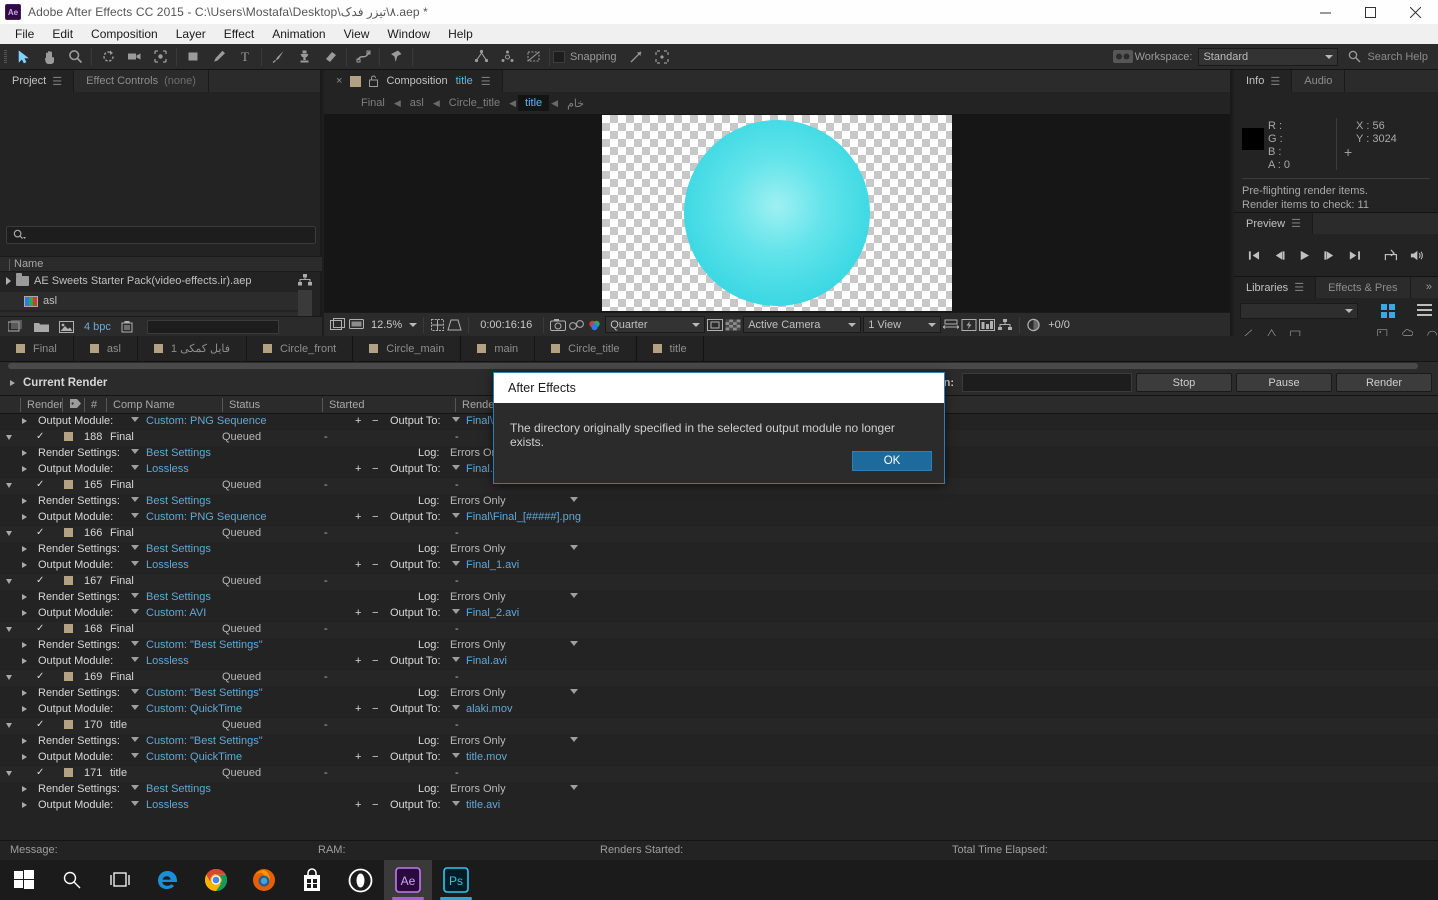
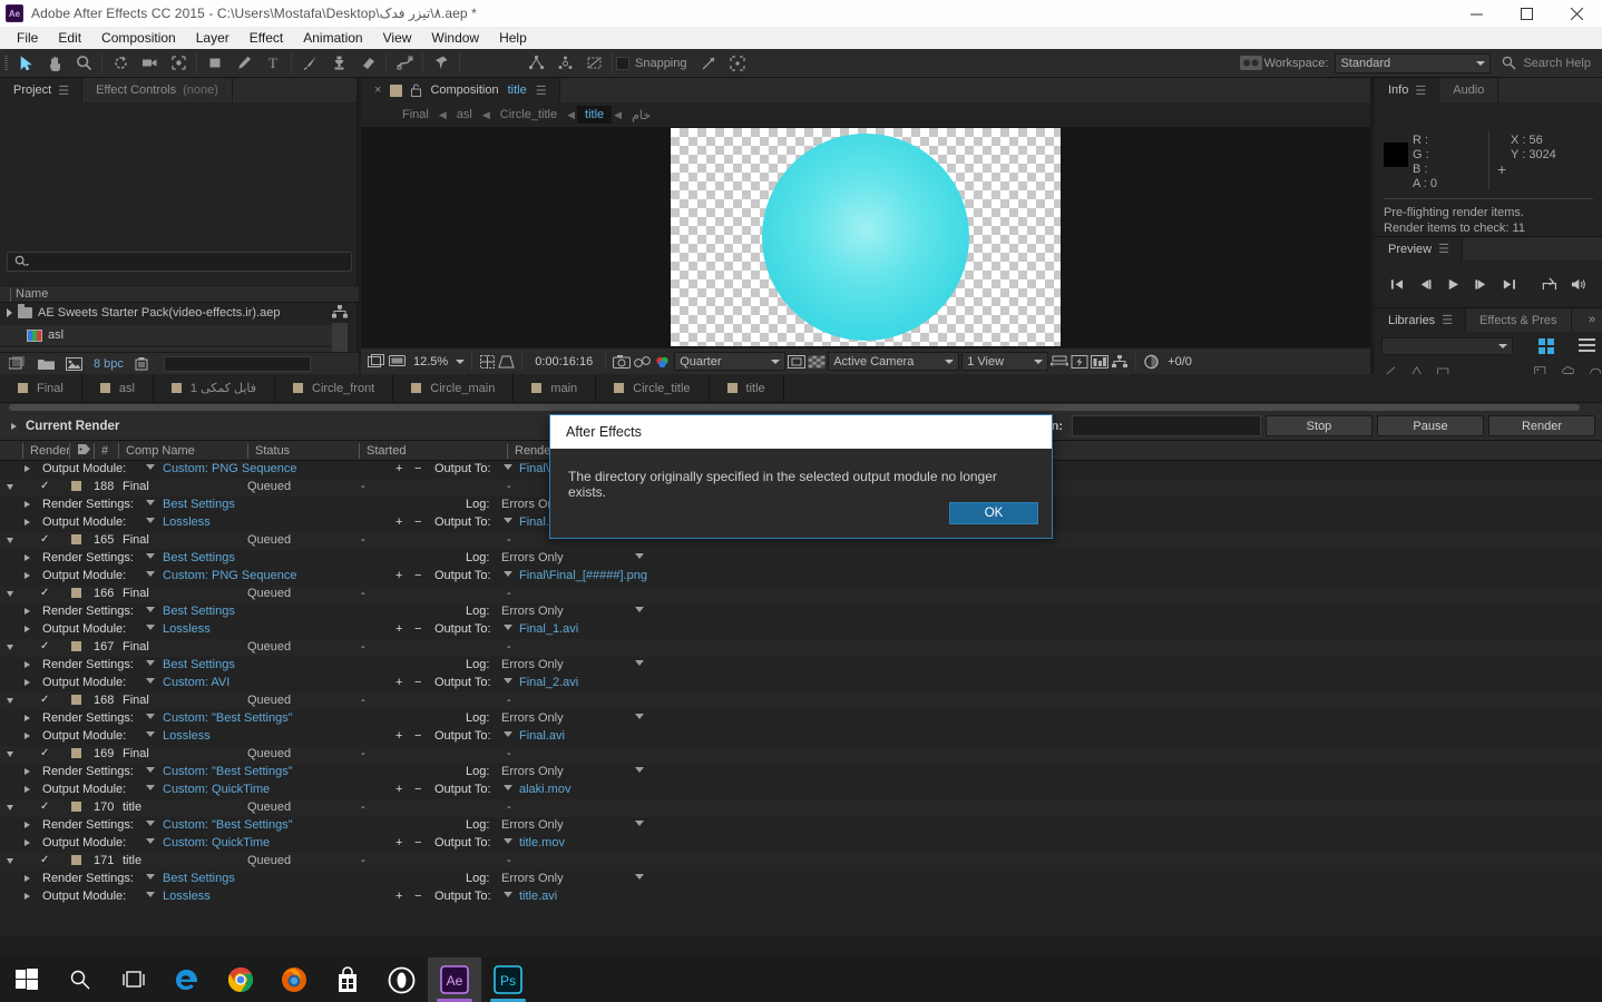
  Ae
  Adobe After Effects CC 2015 - C:\Users\Mostafa\Desktop\٨\تیزر فدک.aep *
  File
  Edit
  Composition
  Layer
  Effect
  Animation
  View
  Window
  Help
  T
  Snapping
  Workspace:
  Standard
  Search Help
  Project
  ☰
  Effect Controls
  (none)
  Name
  AE Sweets Starter Pack(video-effects.ir).aep
  asl
- 4 bpc
+ 8 bpc
  ×
  Composition
  title
  ☰
  Final
  ◀
  asl
  ◀
  Circle_title
  ◀
  title
  ◀
  خام
  12.5%
  0:00:16:16
  Quarter
  Active Camera
  1 View
  +0/0
  Info
  ☰
  Audio
  R :
  G :
  B :
  A : 0
  +
  X : 56
  Y : 3024
  Pre-flighting render items.
  Render items to check: 11
  Preview
  ☰
  Libraries
  ☰
  Effects & Pres
  »
  Final
  asl
  فایل کمکی 1
  Circle_front
  Circle_main
  main
  Circle_title
  title
  Current Render
  Stop
  Pause
  Render
  Render
  #
  Comp Name
  Status
  Started
  Rende
  Output Module:
  Custom: PNG Sequence
  +
  −
  Output To:
  Final\
  ✓
  188
  Final
  Queued
  -
  -
  Render Settings:
  Best Settings
  Log:
  Errors O
  Output Module:
  Lossless
  +
  −
  Output To:
  ✓
  165
  Final
  Queued
  -
  -
  Render Settings:
  Best Settings
  Log:
  Errors Only
  Output Module:
  Custom: PNG Sequence
  +
  −
  Output To:
  Final\Final_[#####].png
  ✓
  166
  Final
  Queued
  -
  -
  Render Settings:
  Best Settings
  Log:
  Errors Only
  Output Module:
  Lossless
  +
  −
  Output To:
  Final_1.avi
  ✓
  167
  Final
  Queued
  -
  -
  Render Settings:
  Best Settings
  Log:
  Errors Only
  Output Module:
  Custom: AVI
  +
  −
  Output To:
  Final_2.avi
  ✓
  168
  Final
  Queued
  -
  -
  Render Settings:
  Custom: "Best Settings"
  Log:
  Errors Only
  Output Module:
  Lossless
  +
  −
  Output To:
  Final.avi
  ✓
  169
  Final
  Queued
  -
  -
  Render Settings:
  Custom: "Best Settings"
  Log:
  Errors Only
  Output Module:
  Custom: QuickTime
  +
  −
  Output To:
  alaki.mov
  ✓
  170
  title
  Queued
  -
  -
  Render Settings:
  Custom: "Best Settings"
  Log:
  Errors Only
  Output Module:
  Custom: QuickTime
  +
  −
  Output To:
  title.mov
  ✓
  171
  title
  Queued
  -
  -
  Render Settings:
  Best Settings
  Log:
  Errors Only
  Output Module:
  Lossless
  +
  −
  Output To:
  title.avi
- Message:
- RAM:
- Renders Started:
- Total Time Elapsed:
  After Effects
  The directory originally specified in the selected output module no longer exists.
  OK
  Ae
  Ps
